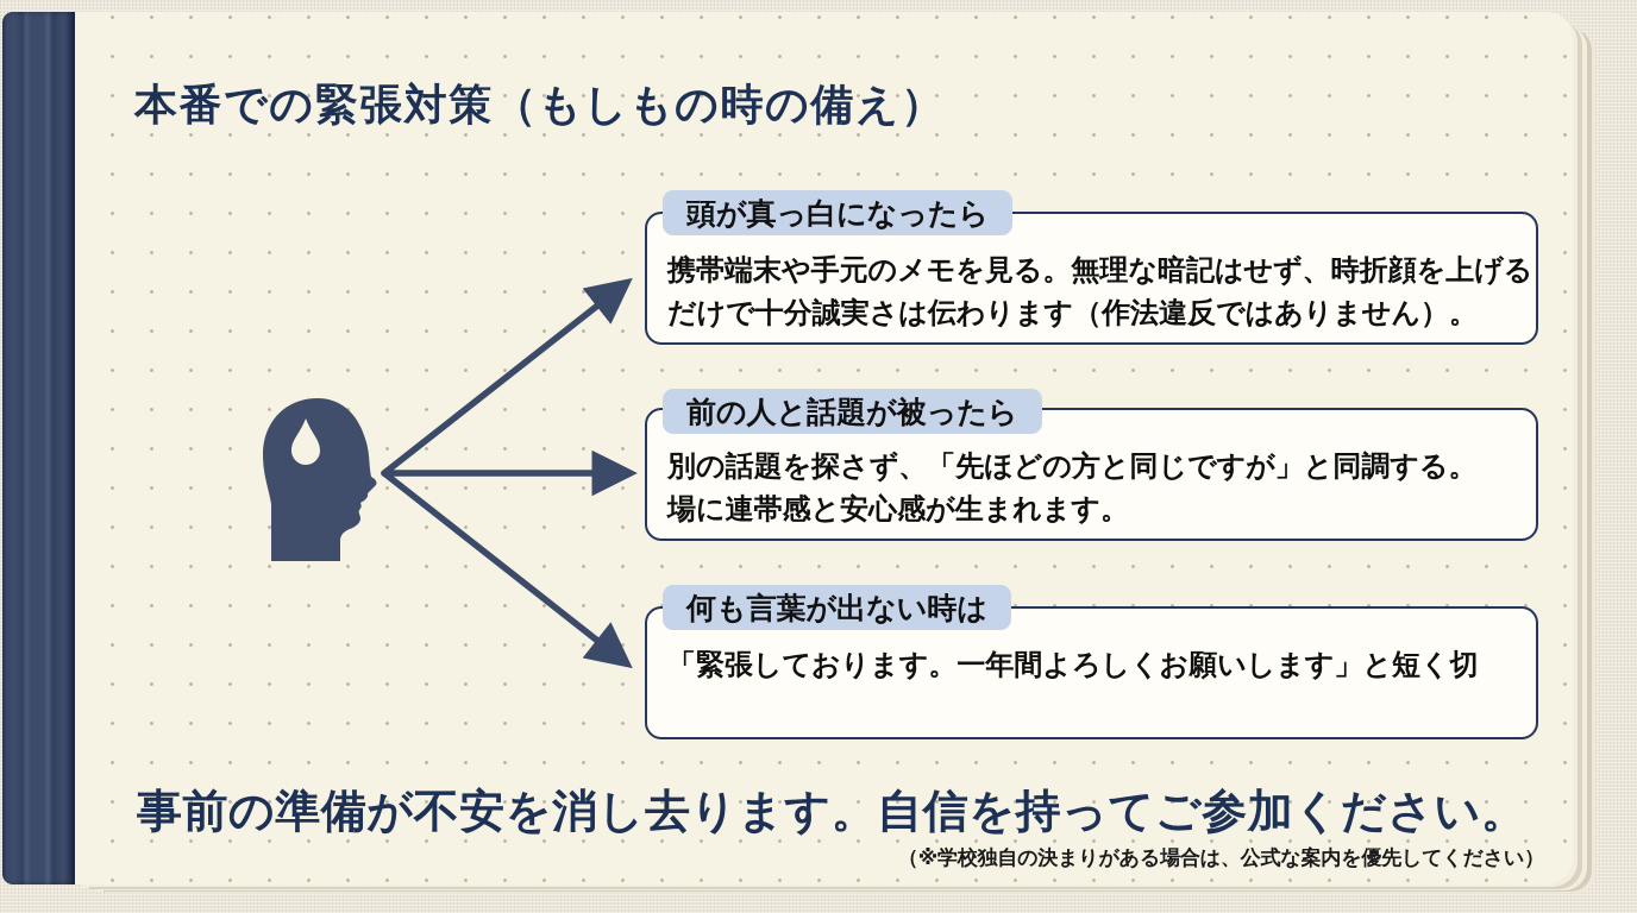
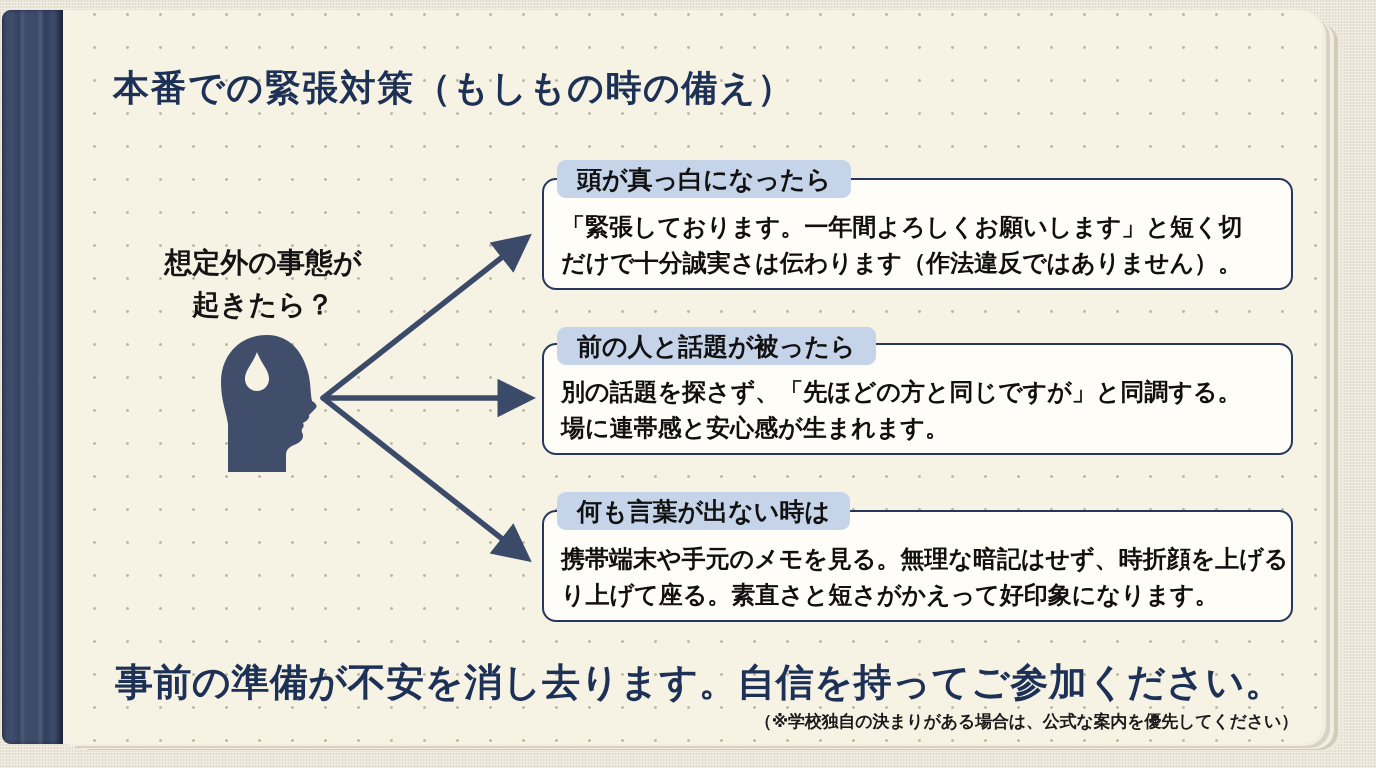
  本番での緊張対策（もしもの時の備え）
+ 想定外の事態が
+ 起きたら？
  頭が真っ白になったら
- 携帯端末や手元のメモを見る。無理な暗記はせず、時折顔を上げる
+ 「緊張しております。一年間よろしくお願いします」と短く切
  だけで十分誠実さは伝わります（作法違反ではありません）。
  前の人と話題が被ったら
  別の話題を探さず、「先ほどの方と同じですが」と同調する。
  場に連帯感と安心感が生まれます。
  何も言葉が出ない時は
- 「緊張しております。一年間よろしくお願いします」と短く切
+ 携帯端末や手元のメモを見る。無理な暗記はせず、時折顔を上げる
+ り上げて座る。素直さと短さがかえって好印象になります。
  事前の準備が不安を消し去ります。自信を持ってご参加ください。
  （※学校独自の決まりがある場合は、公式な案内を優先してください）
